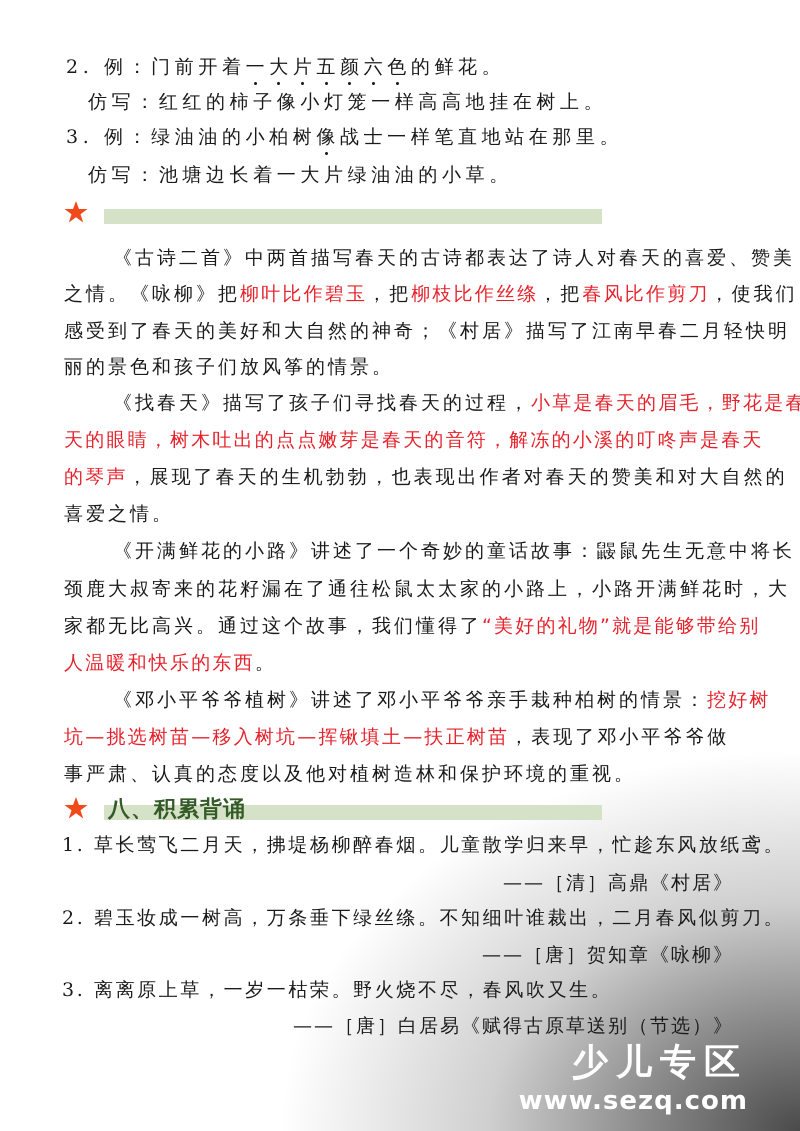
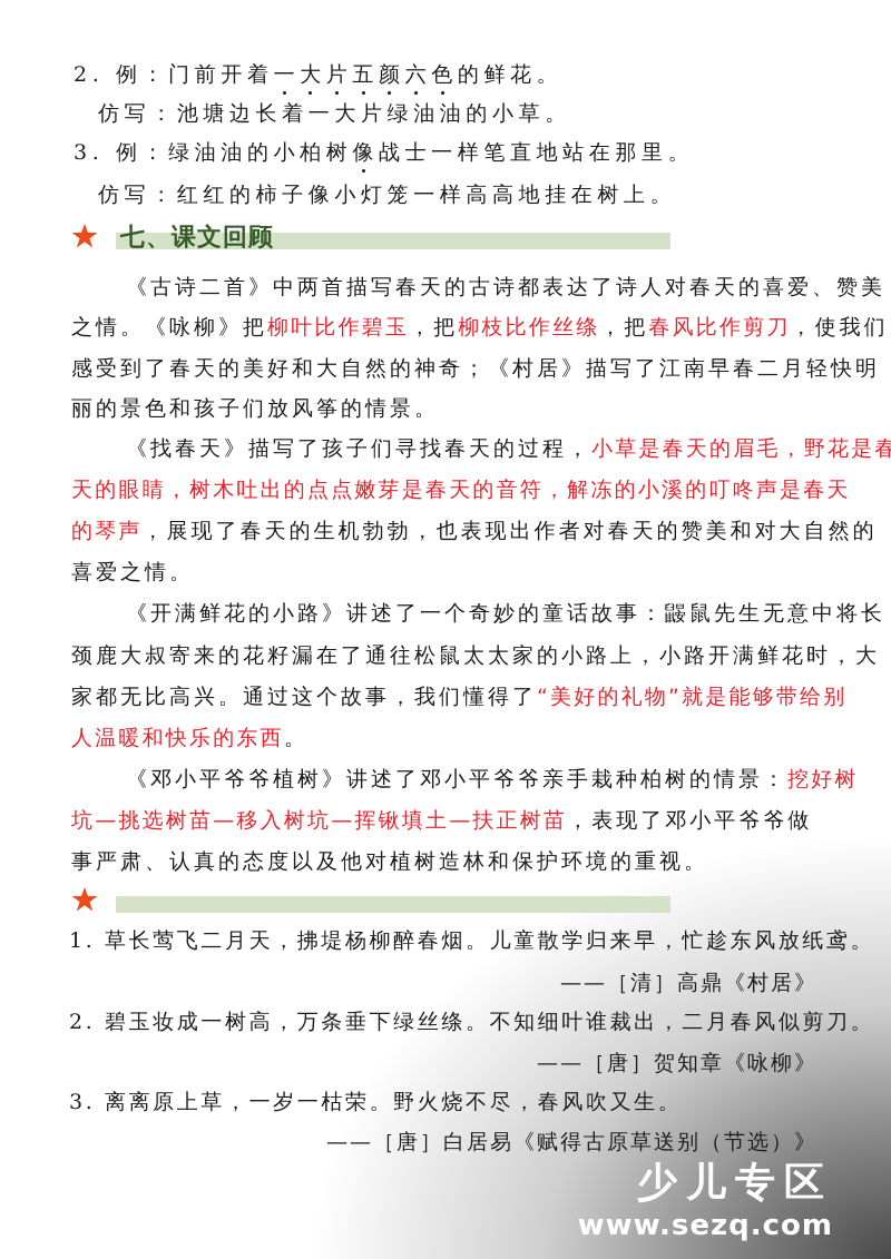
  2. 例：门前开着一大片五颜六色的鲜花。
- 仿写：红红的柿子像小灯笼一样高高地挂在树上。
+ 仿写：池塘边长着一大片绿油油的小草。
  3. 例：绿油油的小柏树像战士一样笔直地站在那里。
- 仿写：池塘边长着一大片绿油油的小草。
+ 仿写：红红的柿子像小灯笼一样高高地挂在树上。
+ 七、课文回顾
  《古诗二首》中两首描写春天的古诗都表达了诗人对春天的喜爱、赞美
  之情。《咏柳》把柳叶比作碧玉，把柳枝比作丝绦，把春风比作剪刀，使我们
  感受到了春天的美好和大自然的神奇；《村居》描写了江南早春二月轻快明
  丽的景色和孩子们放风筝的情景。
  《找春天》描写了孩子们寻找春天的过程，小草是春天的眉毛，野花是春
  天的眼睛，树木吐出的点点嫩芽是春天的音符，解冻的小溪的叮咚声是春天
  的琴声，展现了春天的生机勃勃，也表现出作者对春天的赞美和对大自然的
  喜爱之情。
  《开满鲜花的小路》讲述了一个奇妙的童话故事：鼹鼠先生无意中将长
  颈鹿大叔寄来的花籽漏在了通往松鼠太太家的小路上，小路开满鲜花时，大
  家都无比高兴。通过这个故事，我们懂得了“美好的礼物”就是能够带给别
  人温暖和快乐的东西。
  《邓小平爷爷植树》讲述了邓小平爷爷亲手栽种柏树的情景：挖好树
  坑—挑选树苗—移入树坑—挥锹填土—扶正树苗，表现了邓小平爷爷做
  事严肃、认真的态度以及他对植树造林和保护环境的重视。
- 八、积累背诵
  1. 草长莺飞二月天，拂堤杨柳醉春烟。儿童散学归来早，忙趁东风放纸鸢。
  ——［清］高鼎《村居》
  2. 碧玉妆成一树高，万条垂下绿丝绦。不知细叶谁裁出，二月春风似剪刀。
  ——［唐］贺知章《咏柳》
  3. 离离原上草，一岁一枯荣。野火烧不尽，春风吹又生。
  ——［唐］白居易《赋得古原草送别（节选）》
  少儿专区
  www.sezq.com
